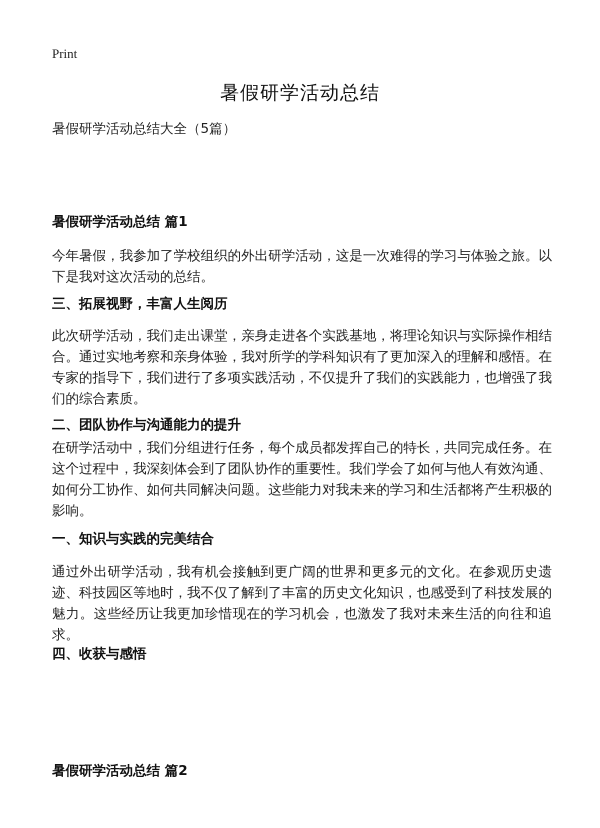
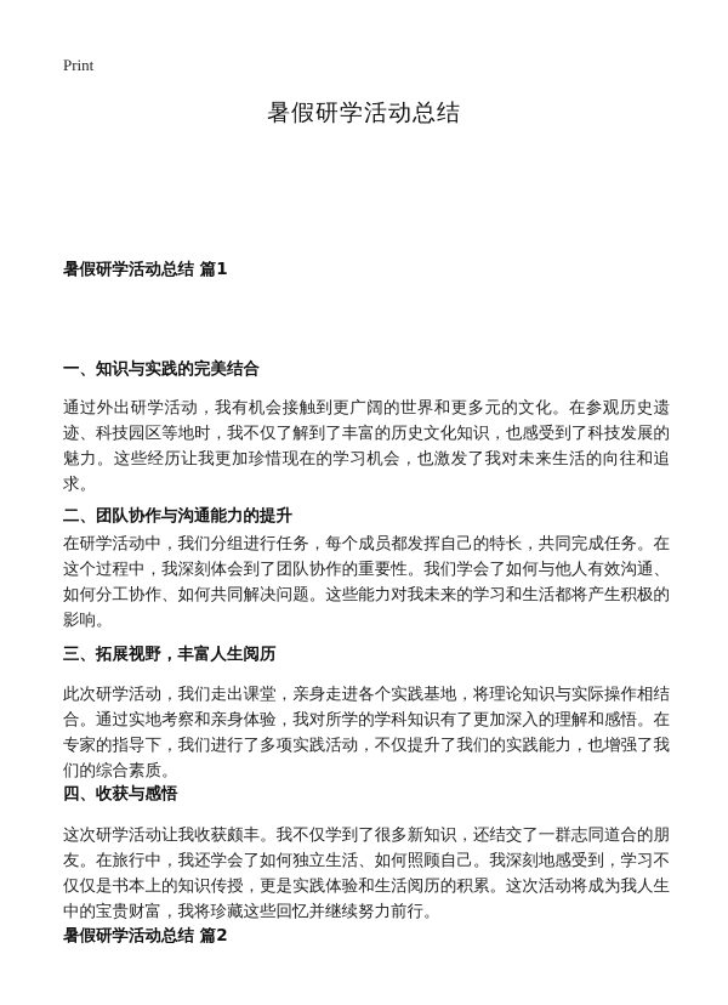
  Print
  暑假研学活动总结
- 暑假研学活动总结大全（5篇）
  暑假研学活动总结 篇1
- 今年暑假，我参加了学校组织的外出研学活动，这是一次难得的学习与体验之旅。以下是我对这次活动的总结。
- 三、拓展视野，丰富人生阅历
+ 一、知识与实践的完美结合
- 此次研学活动，我们走出课堂，亲身走进各个实践基地，将理论知识与实际操作相结合。通过实地考察和亲身体验，我对所学的学科知识有了更加深入的理解和感悟。在专家的指导下，我们进行了多项实践活动，不仅提升了我们的实践能力，也增强了我们的综合素质。
+ 通过外出研学活动，我有机会接触到更广阔的世界和更多元的文化。在参观历史遗迹、科技园区等地时，我不仅了解到了丰富的历史文化知识，也感受到了科技发展的魅力。这些经历让我更加珍惜现在的学习机会，也激发了我对未来生活的向往和追求。
  二、团队协作与沟通能力的提升
  在研学活动中，我们分组进行任务，每个成员都发挥自己的特长，共同完成任务。在这个过程中，我深刻体会到了团队协作的重要性。我们学会了如何与他人有效沟通、如何分工协作、如何共同解决问题。这些能力对我未来的学习和生活都将产生积极的影响。
- 一、知识与实践的完美结合
+ 三、拓展视野，丰富人生阅历
- 通过外出研学活动，我有机会接触到更广阔的世界和更多元的文化。在参观历史遗迹、科技园区等地时，我不仅了解到了丰富的历史文化知识，也感受到了科技发展的魅力。这些经历让我更加珍惜现在的学习机会，也激发了我对未来生活的向往和追求。
+ 此次研学活动，我们走出课堂，亲身走进各个实践基地，将理论知识与实际操作相结合。通过实地考察和亲身体验，我对所学的学科知识有了更加深入的理解和感悟。在专家的指导下，我们进行了多项实践活动，不仅提升了我们的实践能力，也增强了我们的综合素质。
  四、收获与感悟
+ 这次研学活动让我收获颇丰。我不仅学到了很多新知识，还结交了一群志同道合的朋友。在旅行中，我还学会了如何独立生活、如何照顾自己。我深刻地感受到，学习不仅仅是书本上的知识传授，更是实践体验和生活阅历的积累。这次活动将成为我人生中的宝贵财富，我将珍藏这些回忆并继续努力前行。
  暑假研学活动总结 篇2
